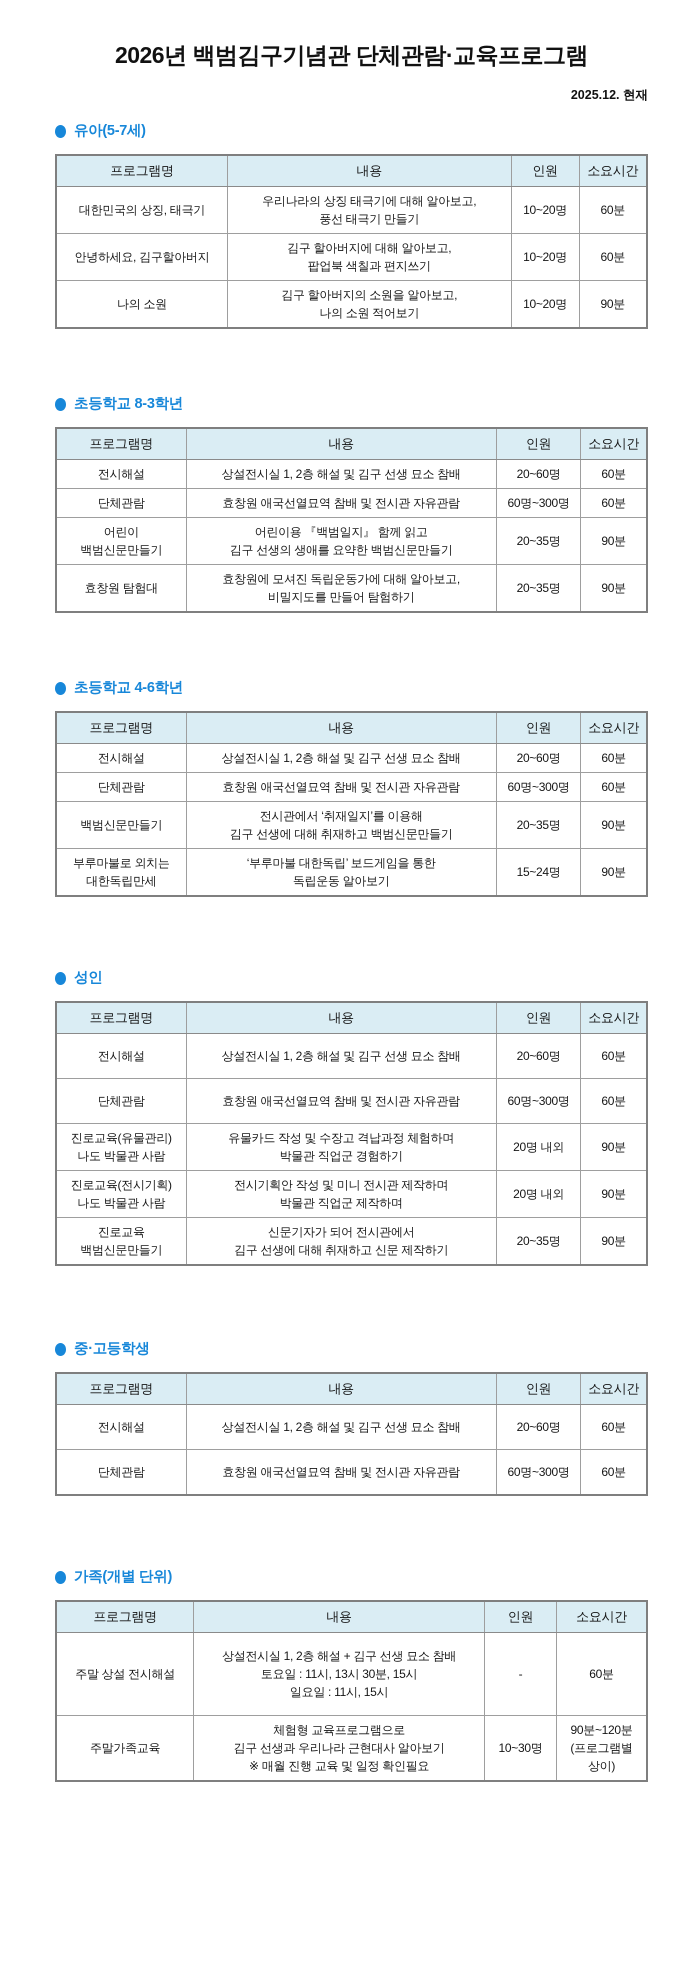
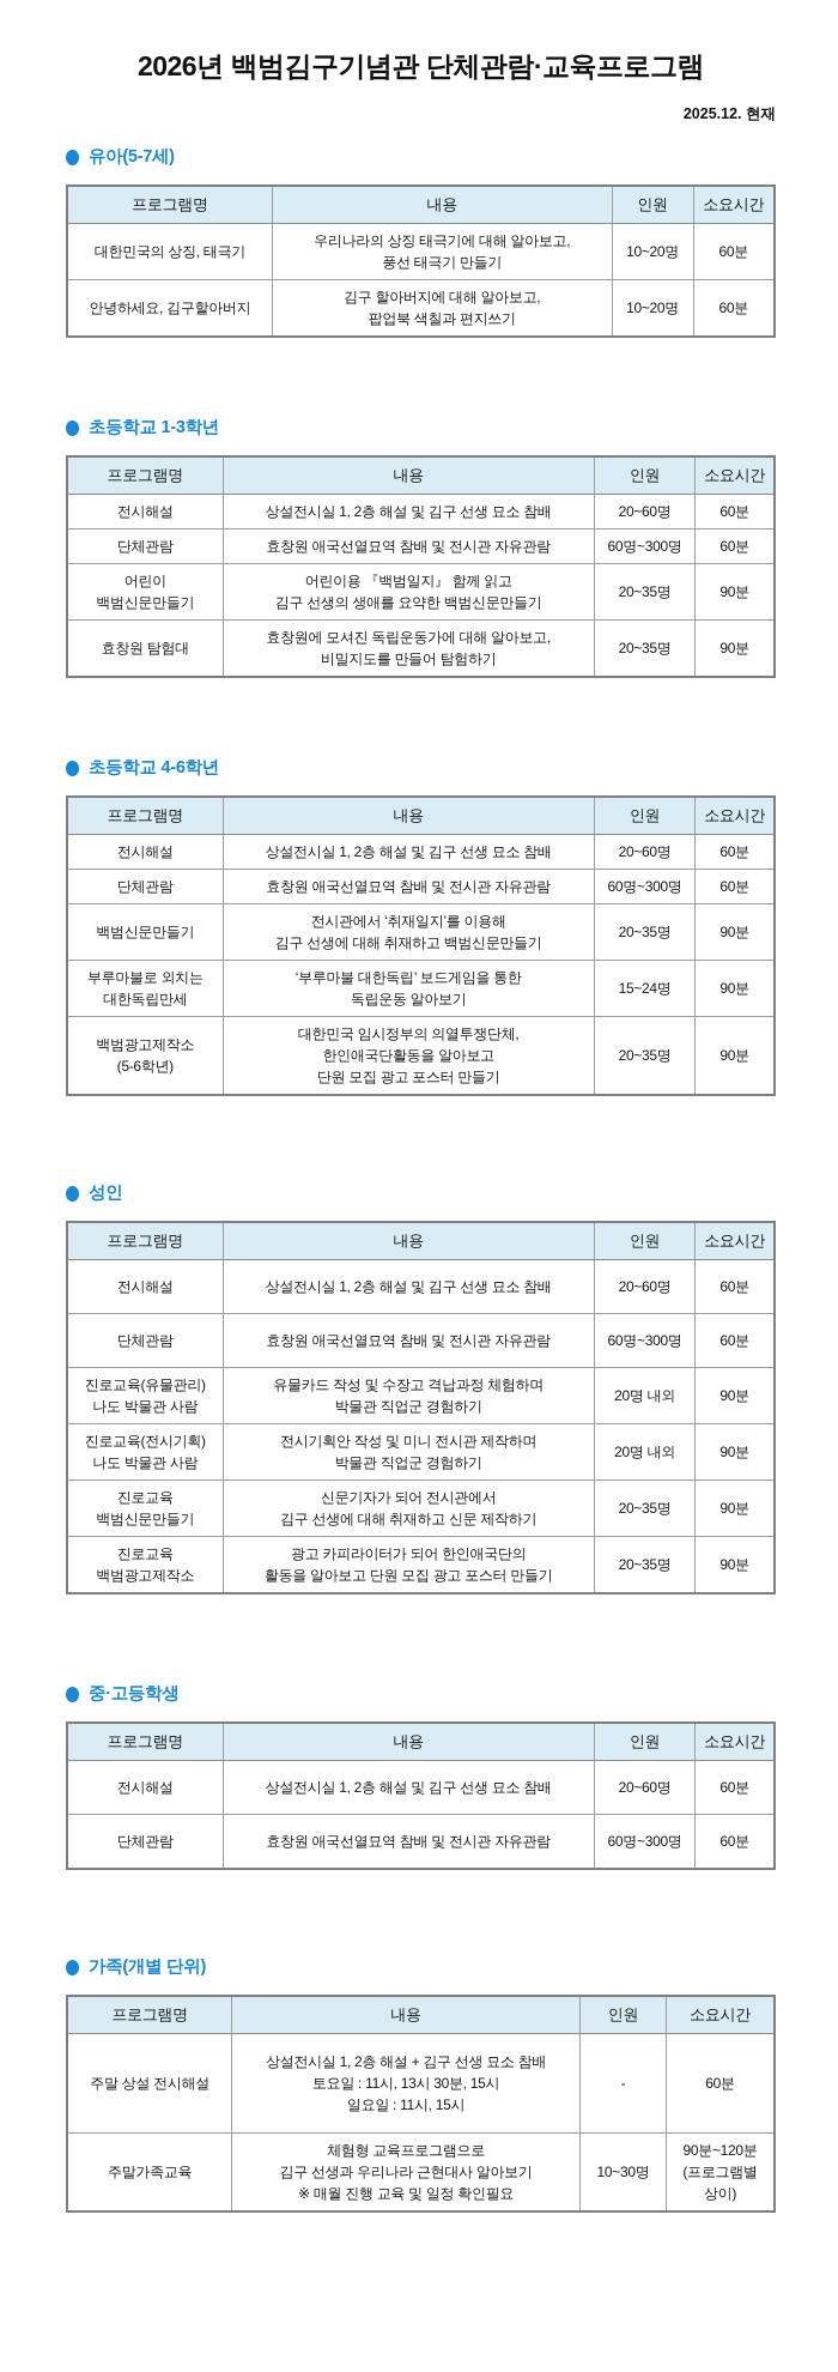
  2026년 백범김구기념관 단체관람·교육프로그램
  2025.12. 현재
  유아(5-7세)
  프로그램명	내용	인원	소요시간
  대한민국의 상징, 태극기	우리나라의 상징 태극기에 대해 알아보고, 풍선 태극기 만들기	10~20명	60분
  안녕하세요, 김구할아버지	김구 할아버지에 대해 알아보고, 팝업북 색칠과 편지쓰기	10~20명	60분
- 나의 소원	김구 할아버지의 소원을 알아보고, 나의 소원 적어보기	10~20명	90분
- 초등학교 8-3학년
+ 초등학교 1-3학년
  프로그램명	내용	인원	소요시간
  전시해설	상설전시실 1, 2층 해설 및 김구 선생 묘소 참배	20~60명	60분
  단체관람	효창원 애국선열묘역 참배 및 전시관 자유관람	60명~300명	60분
  어린이 백범신문만들기	어린이용 『백범일지』 함께 읽고 김구 선생의 생애를 요약한 백범신문만들기	20~35명	90분
  효창원 탐험대	효창원에 모셔진 독립운동가에 대해 알아보고, 비밀지도를 만들어 탐험하기	20~35명	90분
  초등학교 4-6학년
  프로그램명	내용	인원	소요시간
  전시해설	상설전시실 1, 2층 해설 및 김구 선생 묘소 참배	20~60명	60분
  단체관람	효창원 애국선열묘역 참배 및 전시관 자유관람	60명~300명	60분
  백범신문만들기	전시관에서 ‘취재일지’를 이용해 김구 선생에 대해 취재하고 백범신문만들기	20~35명	90분
  부루마불로 외치는 대한독립만세	‘부루마불 대한독립’ 보드게임을 통한 독립운동 알아보기	15~24명	90분
+ 백범광고제작소 (5-6학년)	대한민국 임시정부의 의열투쟁단체, 한인애국단활동을 알아보고 단원 모집 광고 포스터 만들기	20~35명	90분
  성인
  프로그램명	내용	인원	소요시간
  전시해설	상설전시실 1, 2층 해설 및 김구 선생 묘소 참배	20~60명	60분
  단체관람	효창원 애국선열묘역 참배 및 전시관 자유관람	60명~300명	60분
  진로교육(유물관리) 나도 박물관 사람	유물카드 작성 및 수장고 격납과정 체험하며 박물관 직업군 경험하기	20명 내외	90분
- 진로교육(전시기획) 나도 박물관 사람	전시기획안 작성 및 미니 전시관 제작하며 박물관 직업군 제작하며	20명 내외	90분
+ 진로교육(전시기획) 나도 박물관 사람	전시기획안 작성 및 미니 전시관 제작하며 박물관 직업군 경험하기	20명 내외	90분
  진로교육 백범신문만들기	신문기자가 되어 전시관에서 김구 선생에 대해 취재하고 신문 제작하기	20~35명	90분
+ 진로교육 백범광고제작소	광고 카피라이터가 되어 한인애국단의 활동을 알아보고 단원 모집 광고 포스터 만들기	20~35명	90분
  중·고등학생
  프로그램명	내용	인원	소요시간
  전시해설	상설전시실 1, 2층 해설 및 김구 선생 묘소 참배	20~60명	60분
  단체관람	효창원 애국선열묘역 참배 및 전시관 자유관람	60명~300명	60분
  가족(개별 단위)
  프로그램명	내용	인원	소요시간
  주말 상설 전시해설	상설전시실 1, 2층 해설 + 김구 선생 묘소 참배 토요일 : 11시, 13시 30분, 15시 일요일 : 11시, 15시	-	60분
  주말가족교육	체험형 교육프로그램으로 김구 선생과 우리나라 근현대사 알아보기 ※ 매월 진행 교육 및 일정 확인필요	10~30명	90분~120분 (프로그램별 상이)
